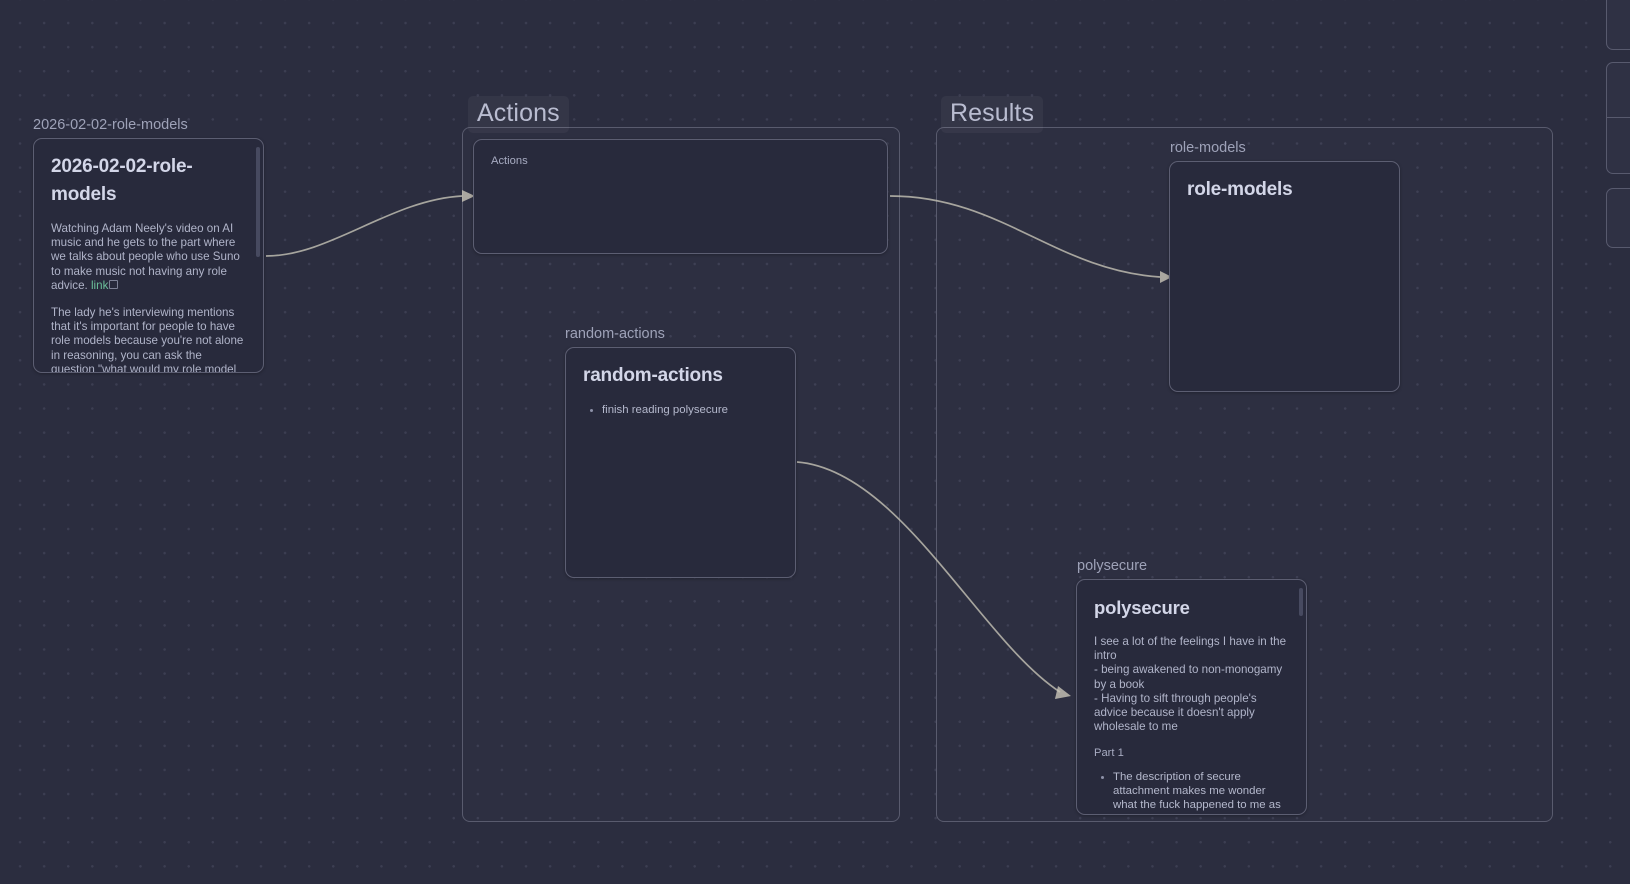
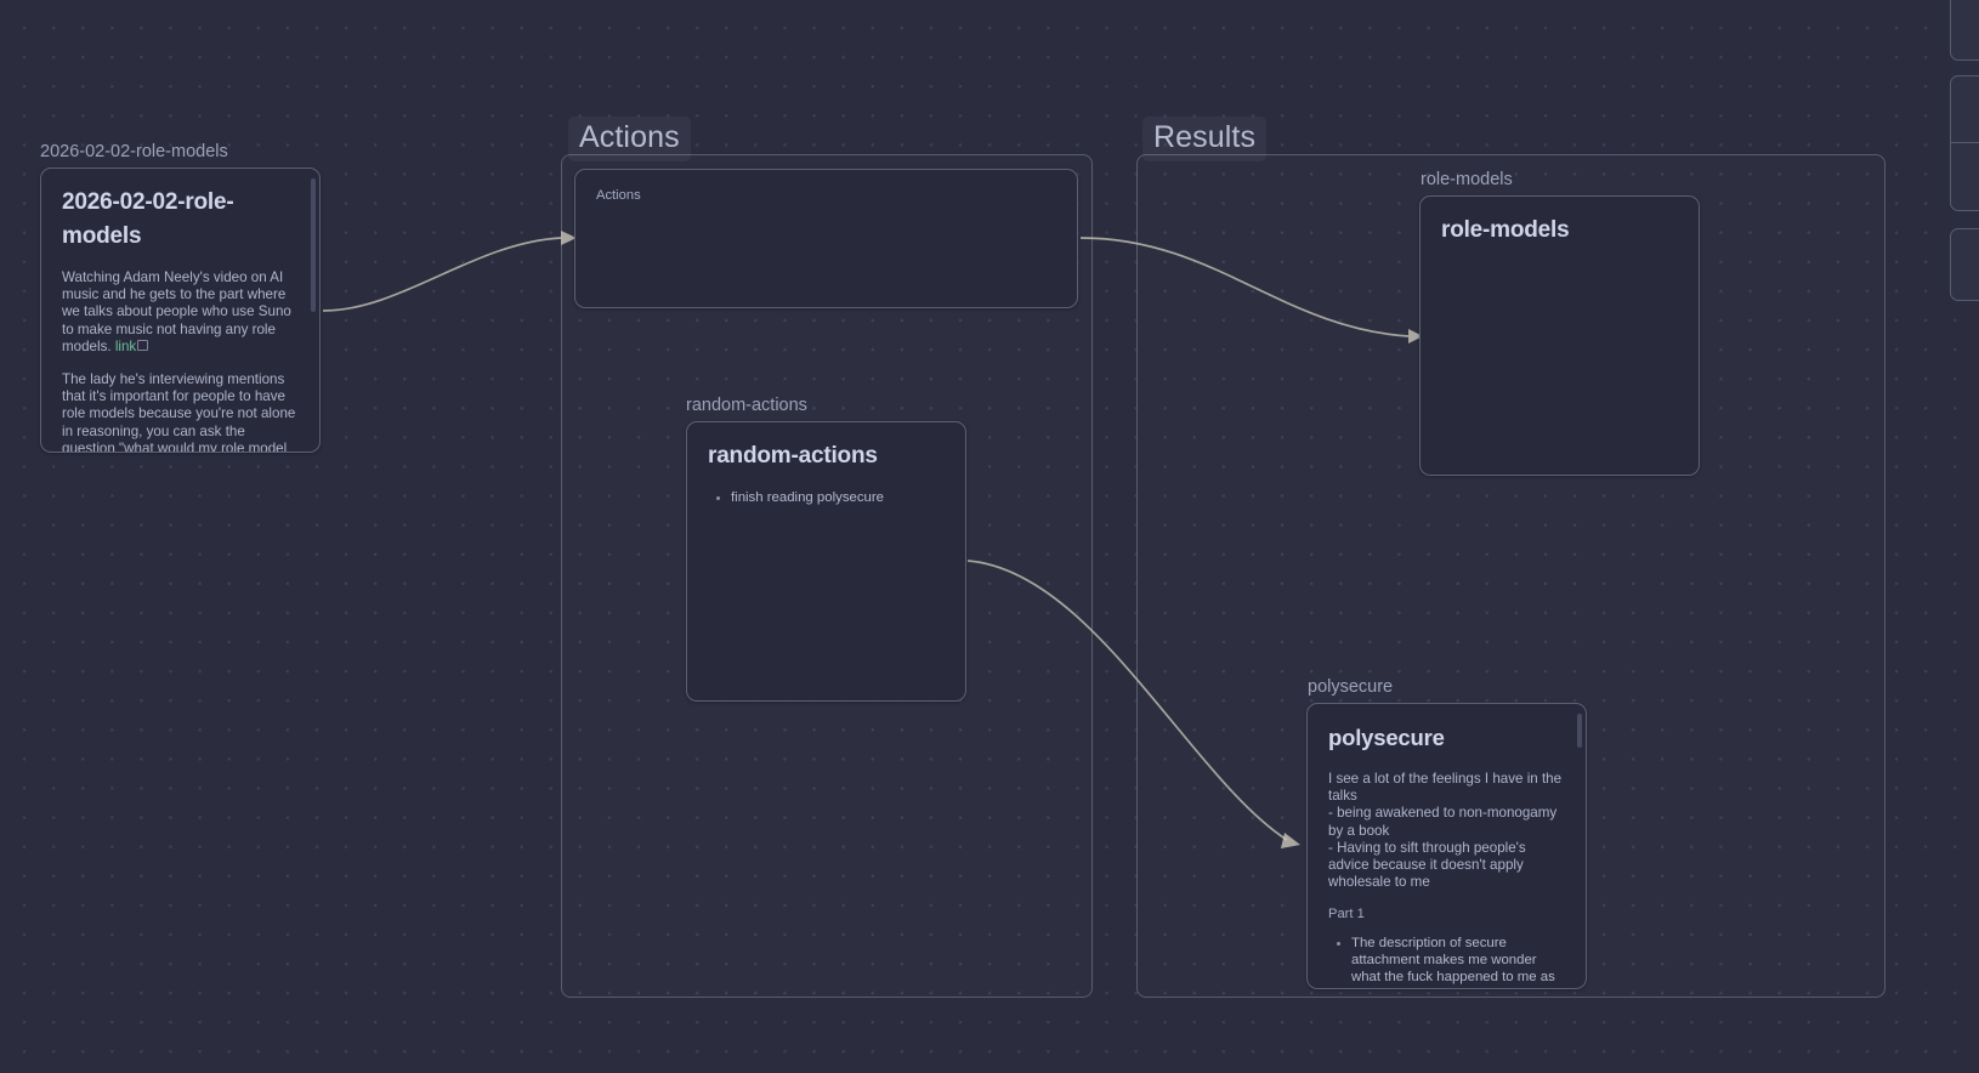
  Actions
  Results
  2026-02-02-role-models
  2026-02-02-role-models
- Watching Adam Neely's video on AI music and he gets to the part where we talks about people who use Suno to make music not having any role advice. link
+ Watching Adam Neely's video on AI music and he gets to the part where we talks about people who use Suno to make music not having any role models. link
  Actions
  random-actions
  random-actions
  finish reading polysecure
  role-models
  role-models
  polysecure
  polysecure
- I see a lot of the feelings I have in the intro
+ I see a lot of the feelings I have in the talks
  - being awakened to non-monogamy by a book
  - Having to sift through people's advice because it doesn't apply wholesale to me
  Part 1
  The description of secure attachment makes me wonder what the fuck happened to me as
